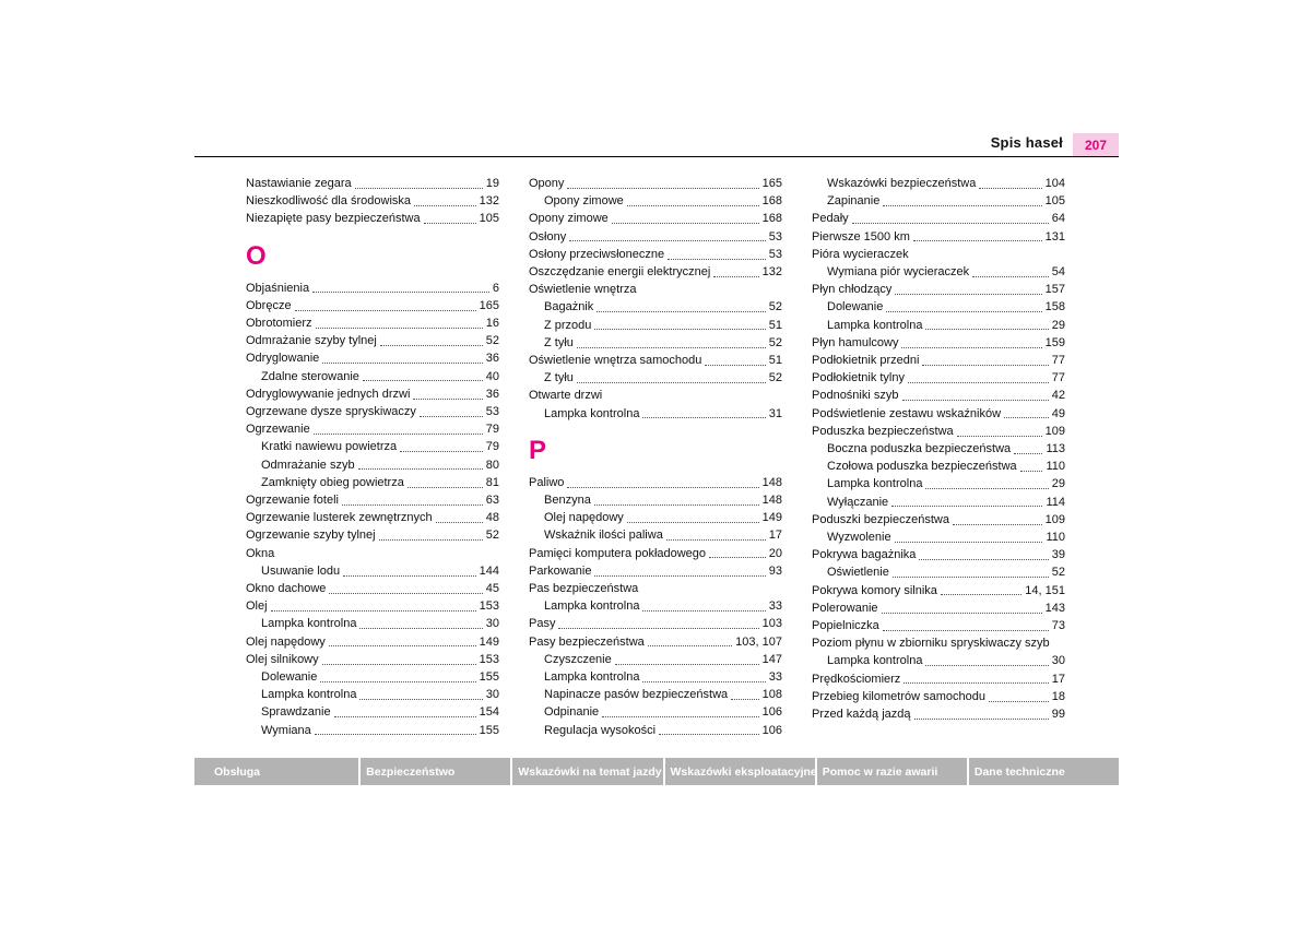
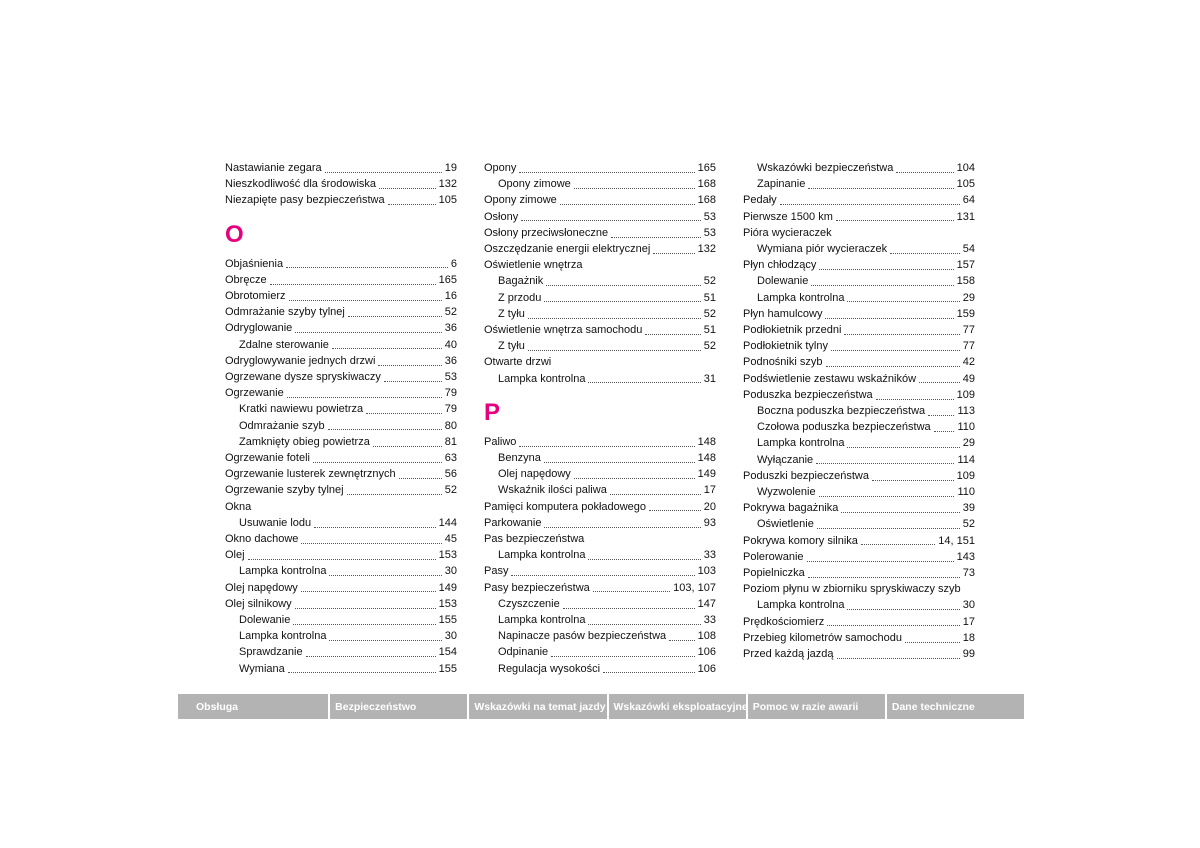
- Spis haseł
- 207
  Nastawianie zegara
  19
  Nieszkodliwość dla środowiska
  132
  Niezapięte pasy bezpieczeństwa
  105
  O
  Objaśnienia
  6
  Obręcze
  165
  Obrotomierz
  16
  Odmrażanie szyby tylnej
  52
  Odryglowanie
  36
  Zdalne sterowanie
  40
  Odryglowywanie jednych drzwi
  36
  Ogrzewane dysze spryskiwaczy
  53
  Ogrzewanie
  79
  Kratki nawiewu powietrza
  79
  Odmrażanie szyb
  80
  Zamknięty obieg powietrza
  81
  Ogrzewanie foteli
  63
  Ogrzewanie lusterek zewnętrznych
- 48
+ 56
  Ogrzewanie szyby tylnej
  52
  Okna
  Usuwanie lodu
  144
  Okno dachowe
  45
  Olej
  153
  Lampka kontrolna
  30
  Olej napędowy
  149
  Olej silnikowy
  153
  Dolewanie
  155
  Lampka kontrolna
  30
  Sprawdzanie
  154
  Wymiana
  155
  Opony
  165
  Opony zimowe
  168
  Opony zimowe
  168
  Osłony
  53
  Osłony przeciwsłoneczne
  53
  Oszczędzanie energii elektrycznej
  132
  Oświetlenie wnętrza
  Bagażnik
  52
  Z przodu
  51
  Z tyłu
  52
  Oświetlenie wnętrza samochodu
  51
  Z tyłu
  52
  Otwarte drzwi
  Lampka kontrolna
  31
  P
  Paliwo
  148
  Benzyna
  148
  Olej napędowy
  149
  Wskaźnik ilości paliwa
  17
  Pamięci komputera pokładowego
  20
  Parkowanie
  93
  Pas bezpieczeństwa
  Lampka kontrolna
  33
  Pasy
  103
  Pasy bezpieczeństwa
  103, 107
  Czyszczenie
  147
  Lampka kontrolna
  33
  Napinacze pasów bezpieczeństwa
  108
  Odpinanie
  106
  Regulacja wysokości
  106
  Wskazówki bezpieczeństwa
  104
  Zapinanie
  105
  Pedały
  64
  Pierwsze 1500 km
  131
  Pióra wycieraczek
  Wymiana piór wycieraczek
  54
  Płyn chłodzący
  157
  Dolewanie
  158
  Lampka kontrolna
  29
  Płyn hamulcowy
  159
  Podłokietnik przedni
  77
  Podłokietnik tylny
  77
  Podnośniki szyb
  42
  Podświetlenie zestawu wskaźników
  49
  Poduszka bezpieczeństwa
  109
  Boczna poduszka bezpieczeństwa
  113
  Czołowa poduszka bezpieczeństwa
  110
  Lampka kontrolna
  29
  Wyłączanie
  114
  Poduszki bezpieczeństwa
  109
  Wyzwolenie
  110
  Pokrywa bagażnika
  39
  Oświetlenie
  52
  Pokrywa komory silnika
  14, 151
  Polerowanie
  143
  Popielniczka
  73
  Poziom płynu w zbiorniku spryskiwaczy szyb
  Lampka kontrolna
  30
  Prędkościomierz
  17
  Przebieg kilometrów samochodu
  18
  Przed każdą jazdą
  99
  Obsługa
  Bezpieczeństwo
  Wskazówki na temat jazdy
  Wskazówki eksploatacyjne
  Pomoc w razie awarii
  Dane techniczne
